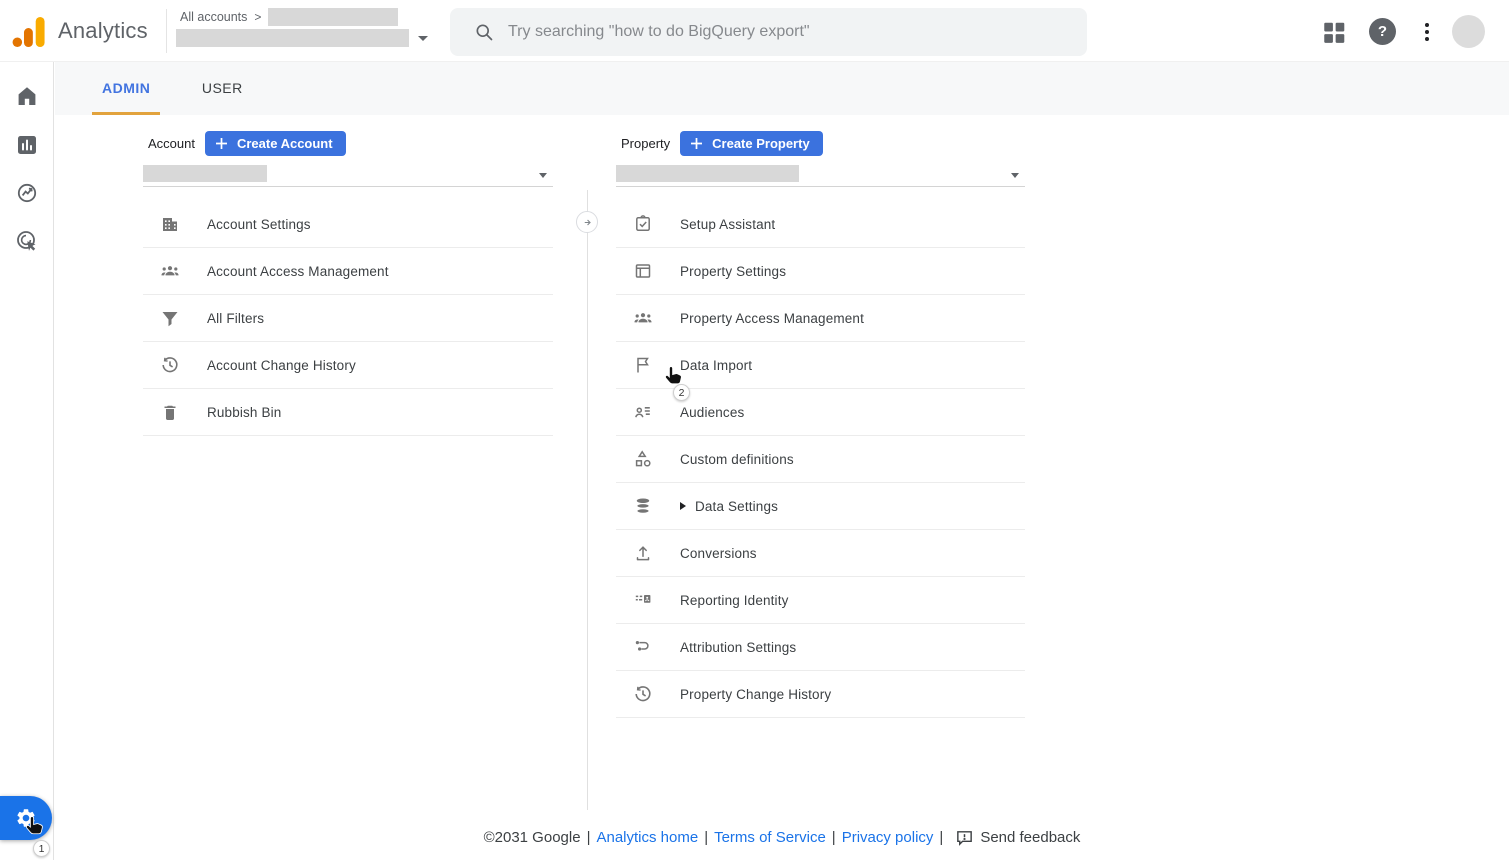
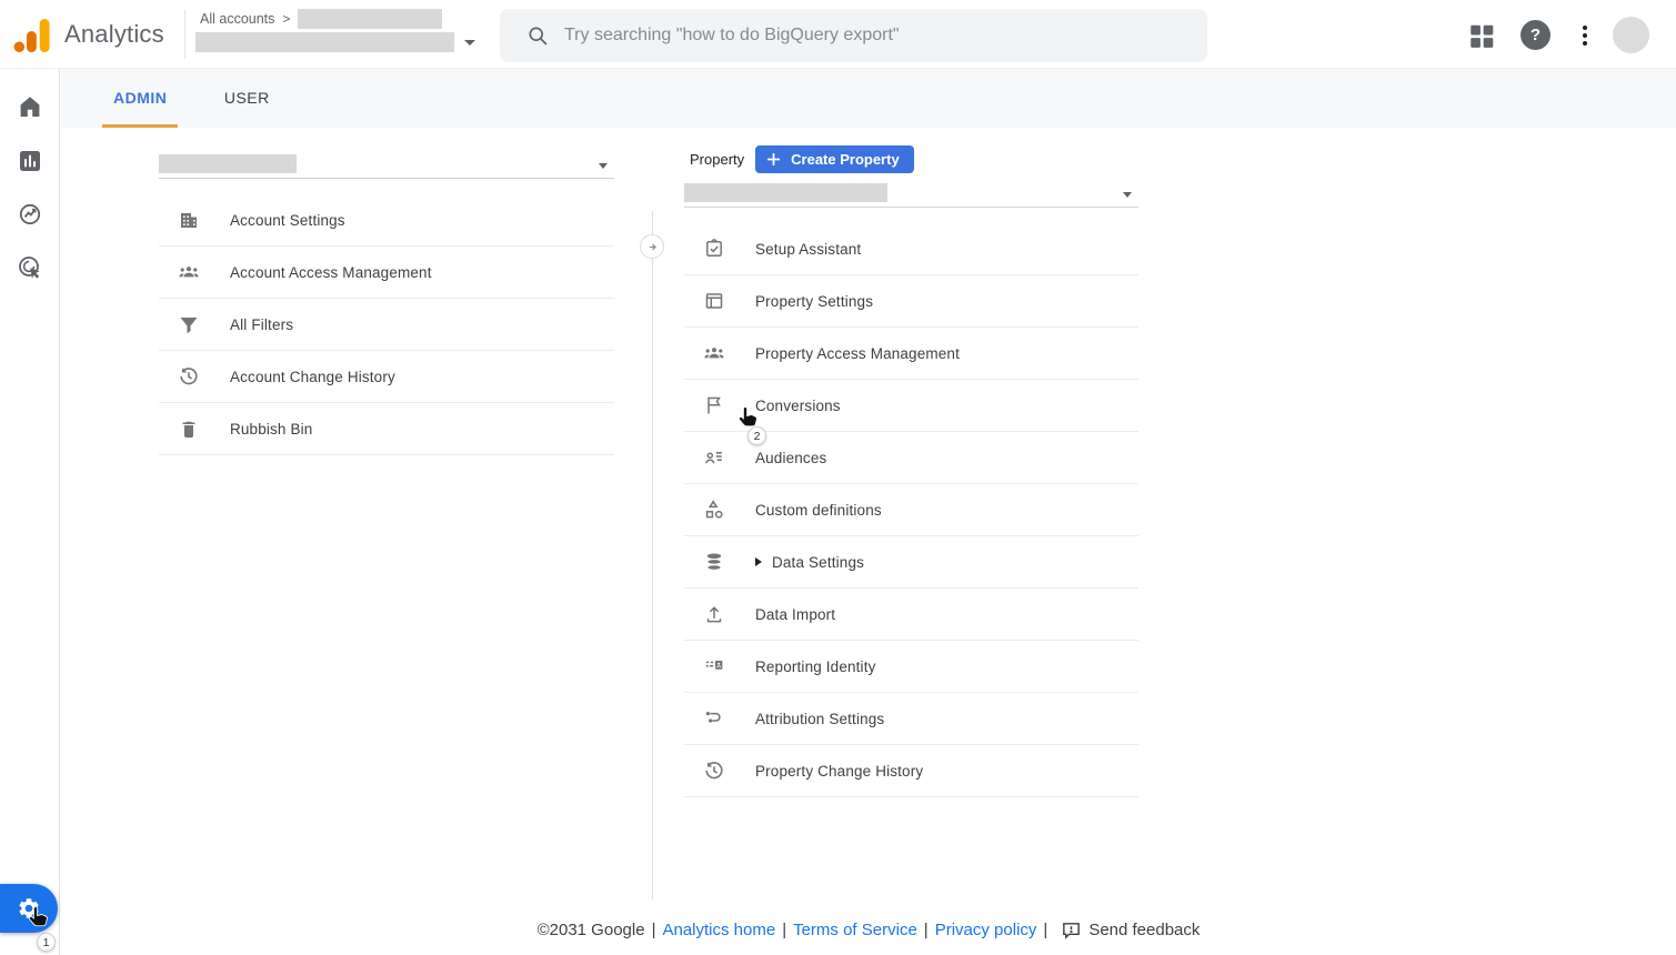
  Analytics
  All accounts
  >
  Try searching "how to do BigQuery export"
  ?
  ADMIN USER
- Account
- Create Account
  Account Settings
  Account Access Management
  All Filters
  Account Change History
  Rubbish Bin
  Property
  Create Property
  Setup Assistant
  Property Settings
  Property Access Management
- Data Import
+ Conversions
  Audiences
  Custom definitions
  Data Settings
- Conversions
+ Data Import
  Reporting Identity
  Attribution Settings
  Property Change History
  1
  2
  ©2031 Google
  |
  Analytics home
  |
  Terms of Service
  |
  Privacy policy
  |
  Send feedback
